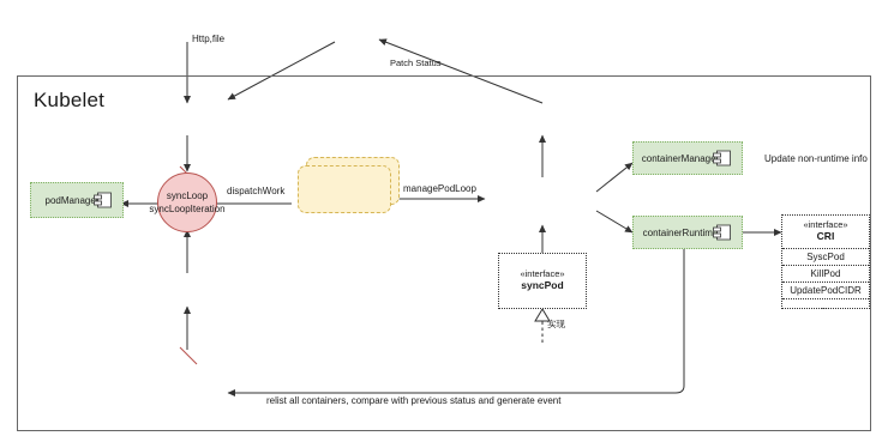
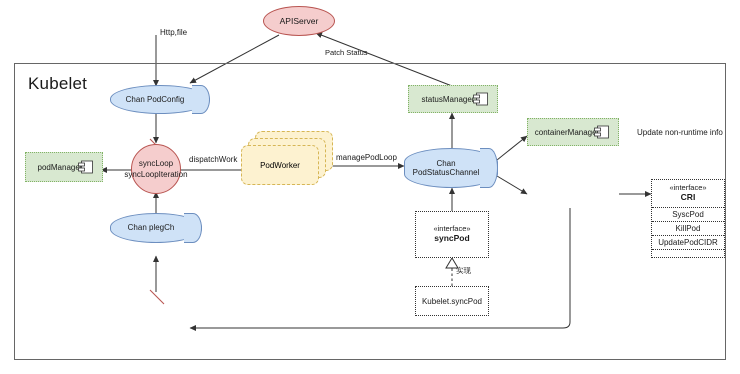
  Kubelet
+ APIServer
+ Chan PodConfig
  syncLoop
  syncLoopIteration
  podManage
+ PodWorker
+ Chan plegCh
+ statusManager
+ Chan
+ PodStatusChannel
  containerManage
- containerRuntime
  «interface»
  syncPod
  实现
+ Kubelet.syncPod
  «interface»
  CRI
  SyscPod
  KillPod
  UpdatePodCIDR
  ...
  Http,file
  Patch Status
  dispatchWork
  managePodLoop
- relist all containers, compare with previous status and generate event
  Update non-runtime info
